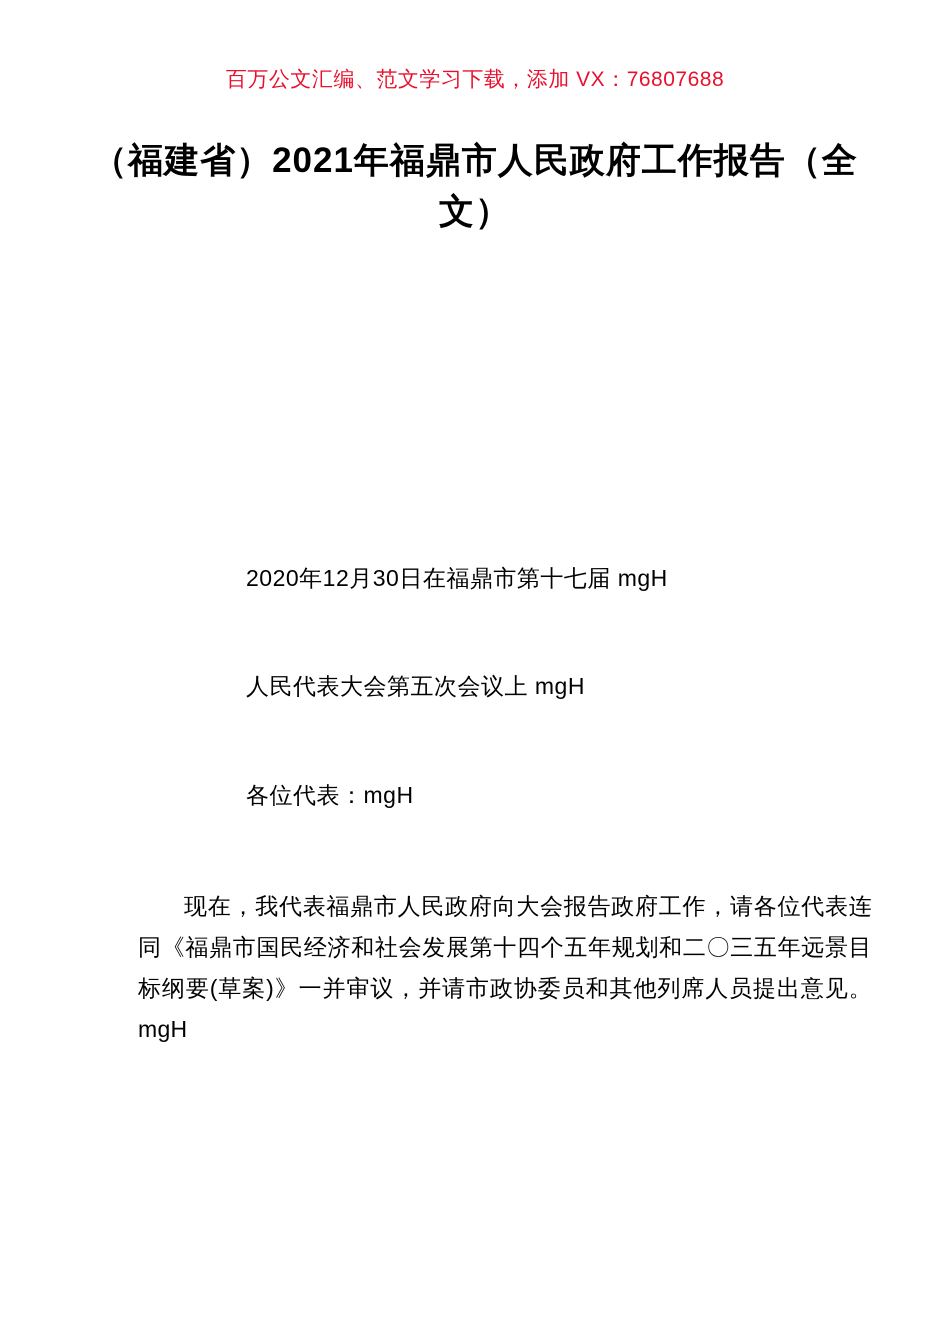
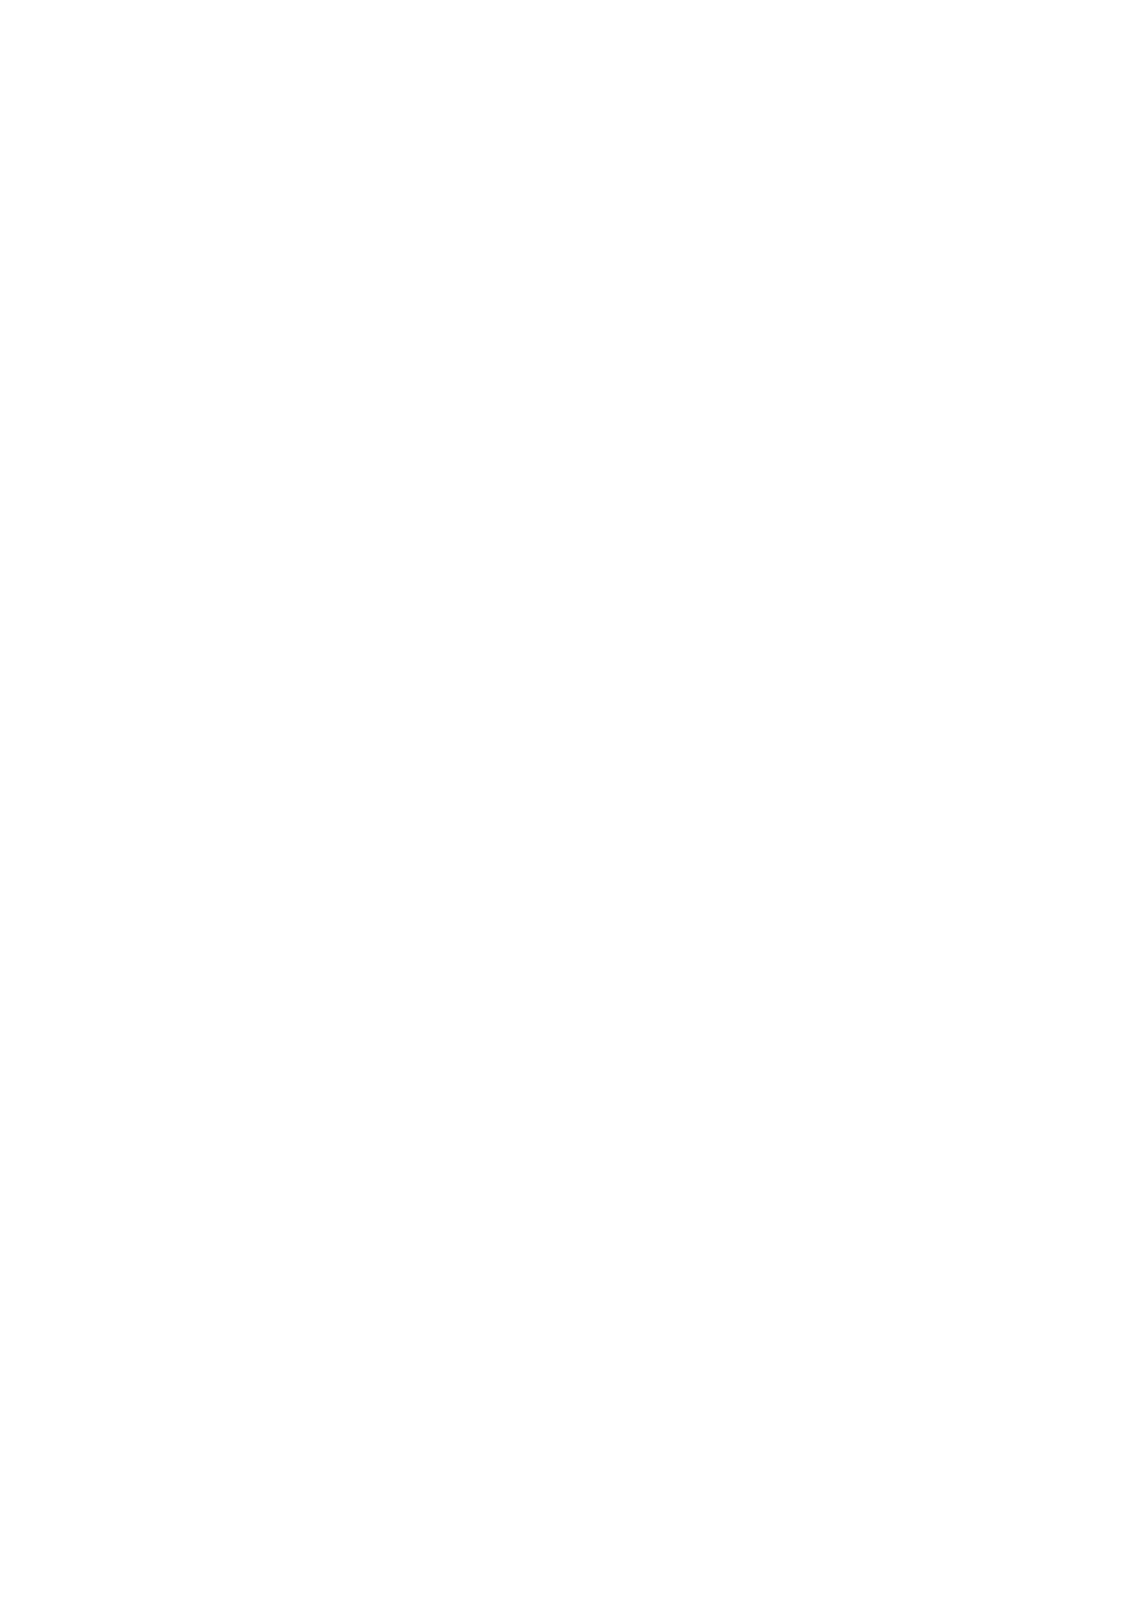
- 百万公文汇编、范文学习下载，添加 VX：76807688
- （福建省）2021年福鼎市人民政府工作报告（全文）
- 2020年12月30日在福鼎市第十七届 mgH
- 人民代表大会第五次会议上 mgH
- 各位代表：mgH
- 现在，我代表福鼎市人民政府向大会报告政府工作，请各位代表连同《福鼎市国民经济和社会发展第十四个五年规划和二〇三五年远景目标纲要(草案)》一并审议，并请市政协委员和其他列席人员提出意见。mgH
